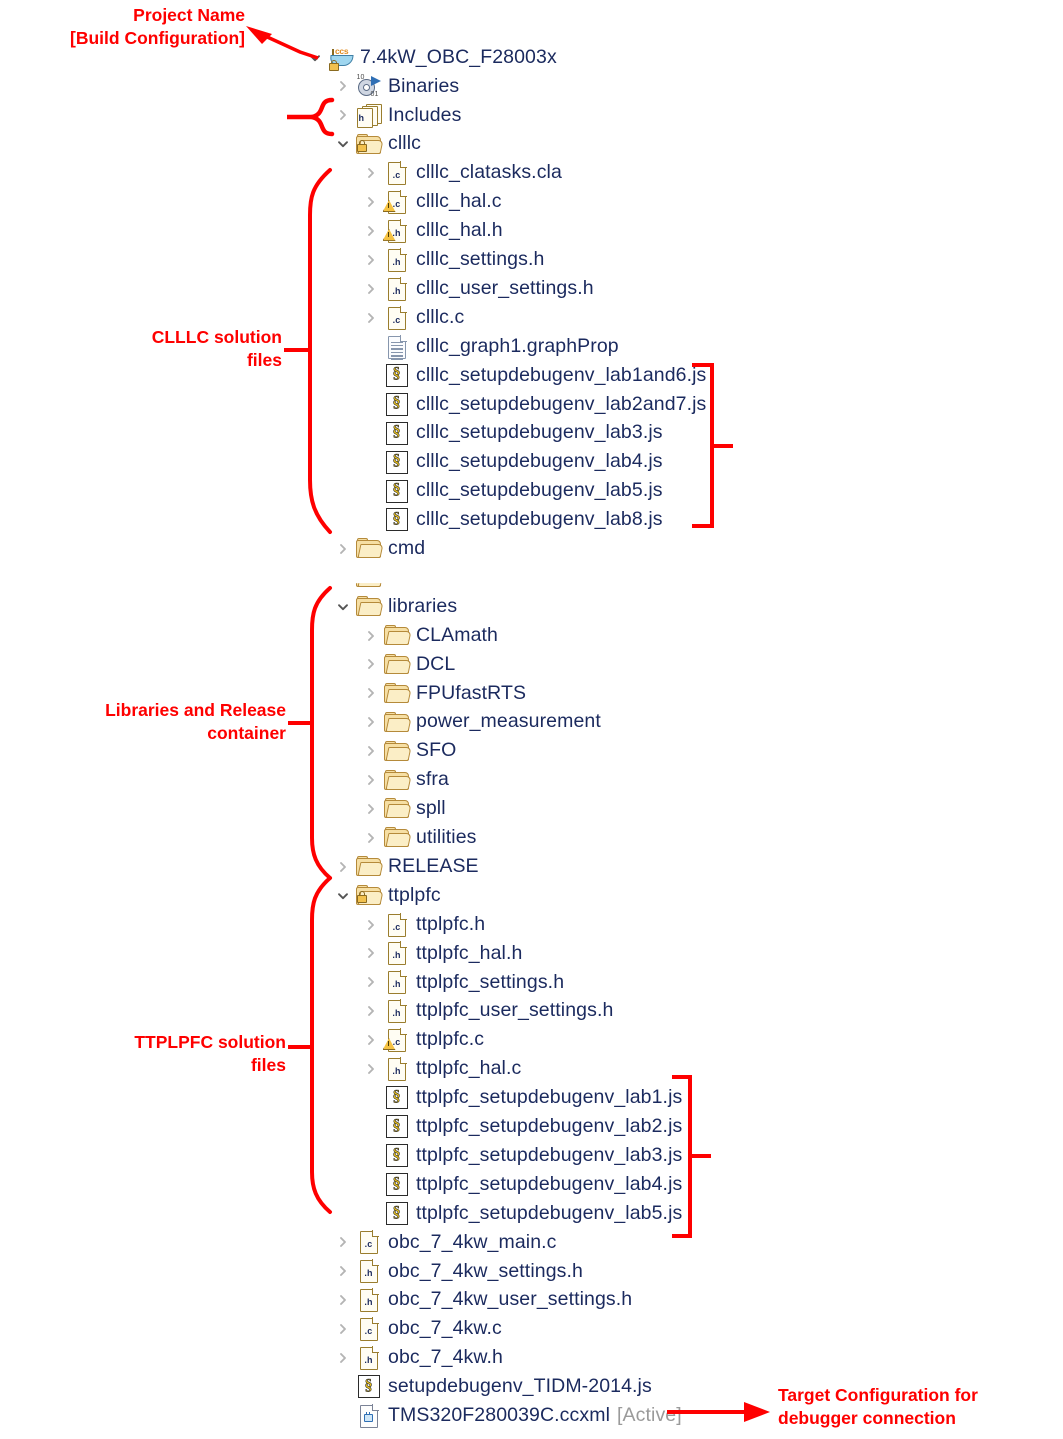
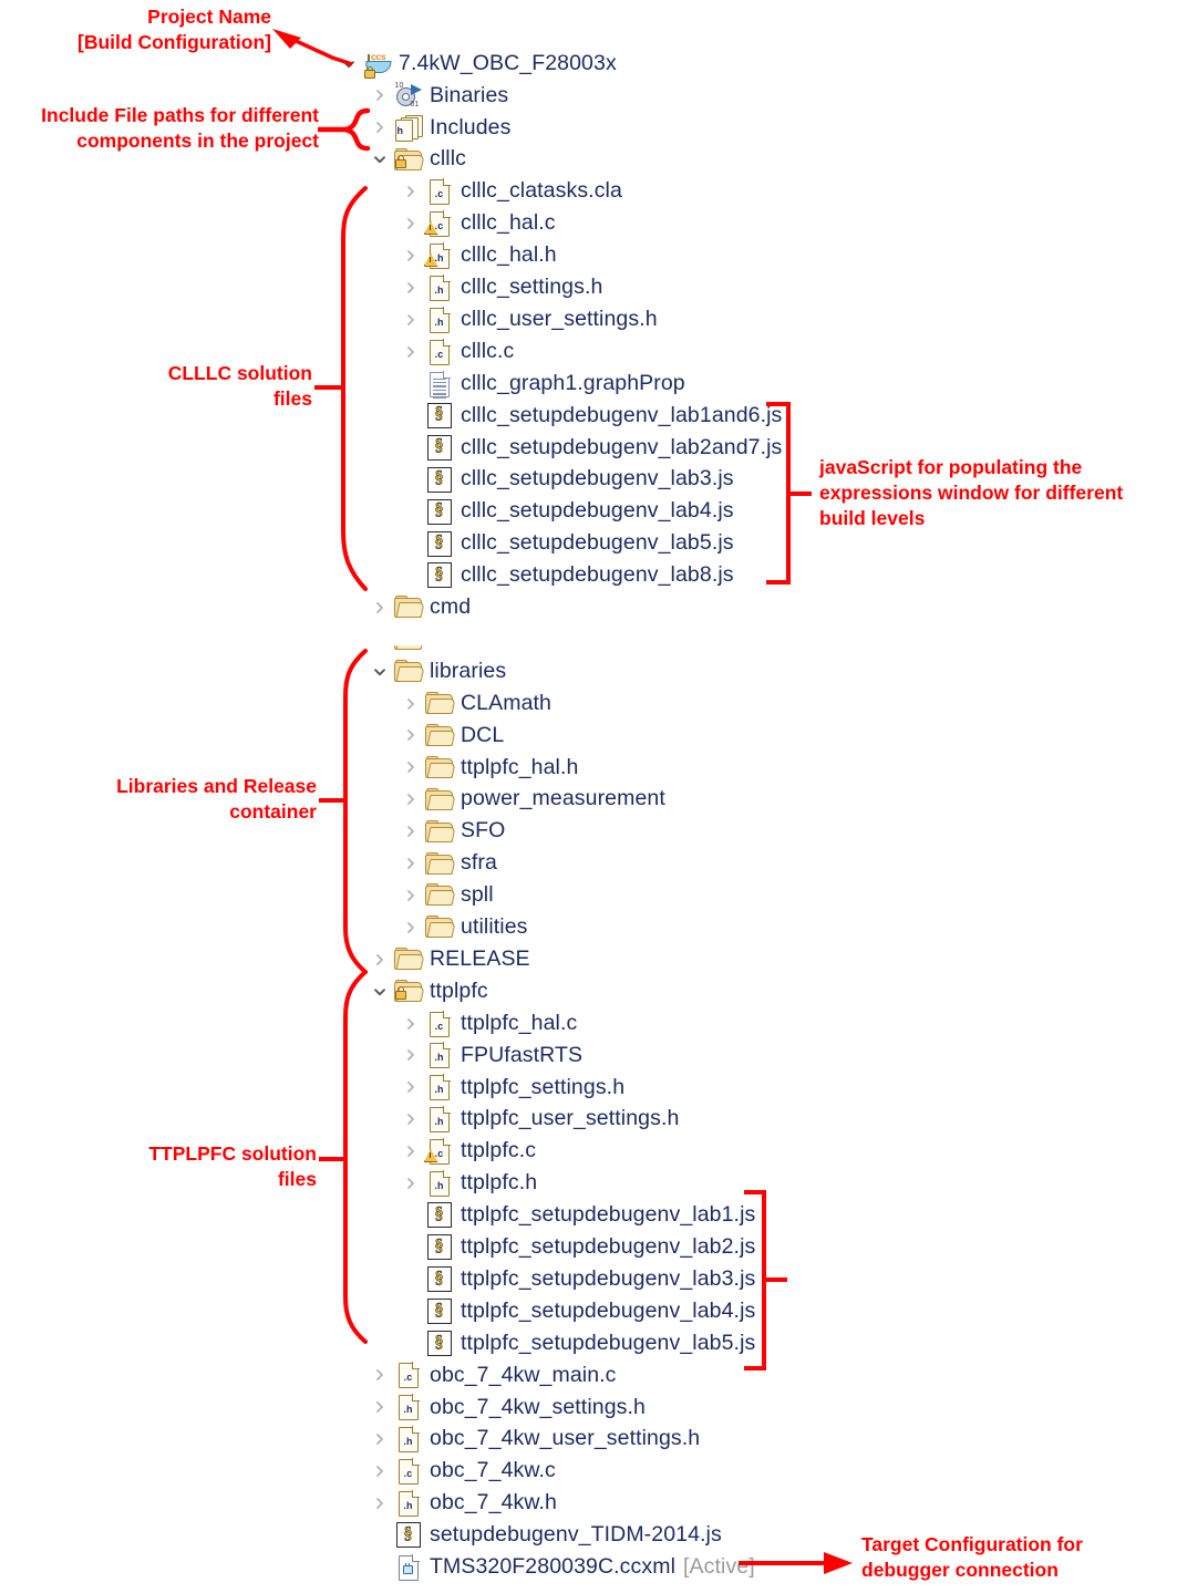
  ccs
  7.4kW_OBC_F28003x
  Binaries
  h
  Includes
  clllc
  .c
  clllc_clatasks.cla
  .c
  clllc_hal.c
  .h
  clllc_hal.h
  .h
  clllc_settings.h
  .h
  clllc_user_settings.h
  .c
  clllc.c
  clllc_graph1.graphProp
  §
  clllc_setupdebugenv_lab1and6.js
  §
  clllc_setupdebugenv_lab2and7.js
  §
  clllc_setupdebugenv_lab3.js
  §
  clllc_setupdebugenv_lab4.js
  §
  clllc_setupdebugenv_lab5.js
  §
  clllc_setupdebugenv_lab8.js
  cmd
  libraries
  CLAmath
  DCL
- FPUfastRTS
+ ttplpfc_hal.h
  power_measurement
  SFO
  sfra
  spll
  utilities
  RELEASE
  ttplpfc
  .c
- ttplpfc.h
+ ttplpfc_hal.c
  .h
- ttplpfc_hal.h
+ FPUfastRTS
  .h
  ttplpfc_settings.h
  .h
  ttplpfc_user_settings.h
  .c
  ttplpfc.c
  .h
- ttplpfc_hal.c
+ ttplpfc.h
  §
  ttplpfc_setupdebugenv_lab1.js
  §
  ttplpfc_setupdebugenv_lab2.js
  §
  ttplpfc_setupdebugenv_lab3.js
  §
  ttplpfc_setupdebugenv_lab4.js
  §
  ttplpfc_setupdebugenv_lab5.js
  .c
  obc_7_4kw_main.c
  .h
  obc_7_4kw_settings.h
  .h
  obc_7_4kw_user_settings.h
  .c
  obc_7_4kw.c
  .h
  obc_7_4kw.h
  §
  setupdebugenv_TIDM-2014.js
  TMS320F280039C.ccxml
  [Active]
  Project Name
  [Build Configuration]
+ Include File paths for different
+ components in the project
  CLLLC solution
  files
+ javaScript for populating the
+ expressions window for different
+ build levels
  Libraries and Release
  container
  TTPLPFC solution
  files
  Target Configuration for
  debugger connection
